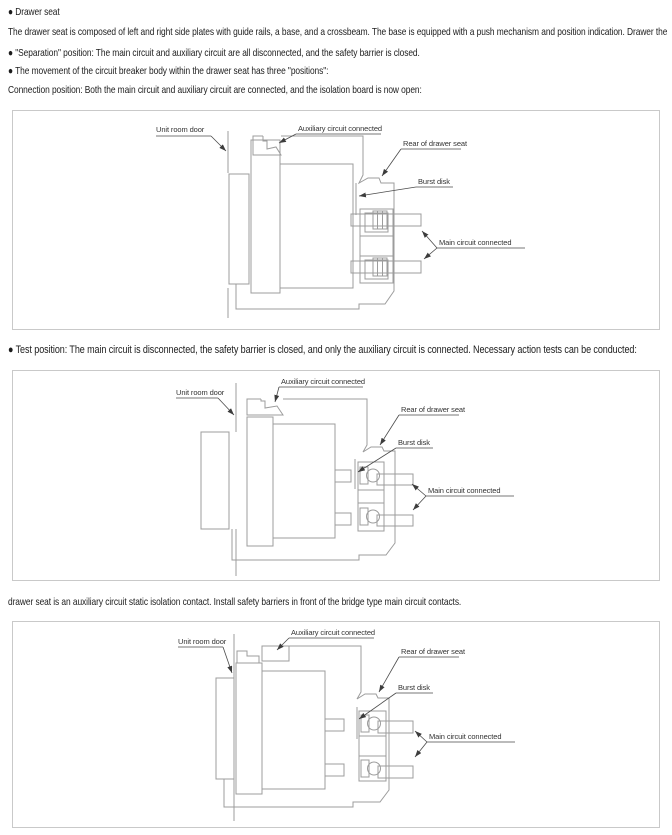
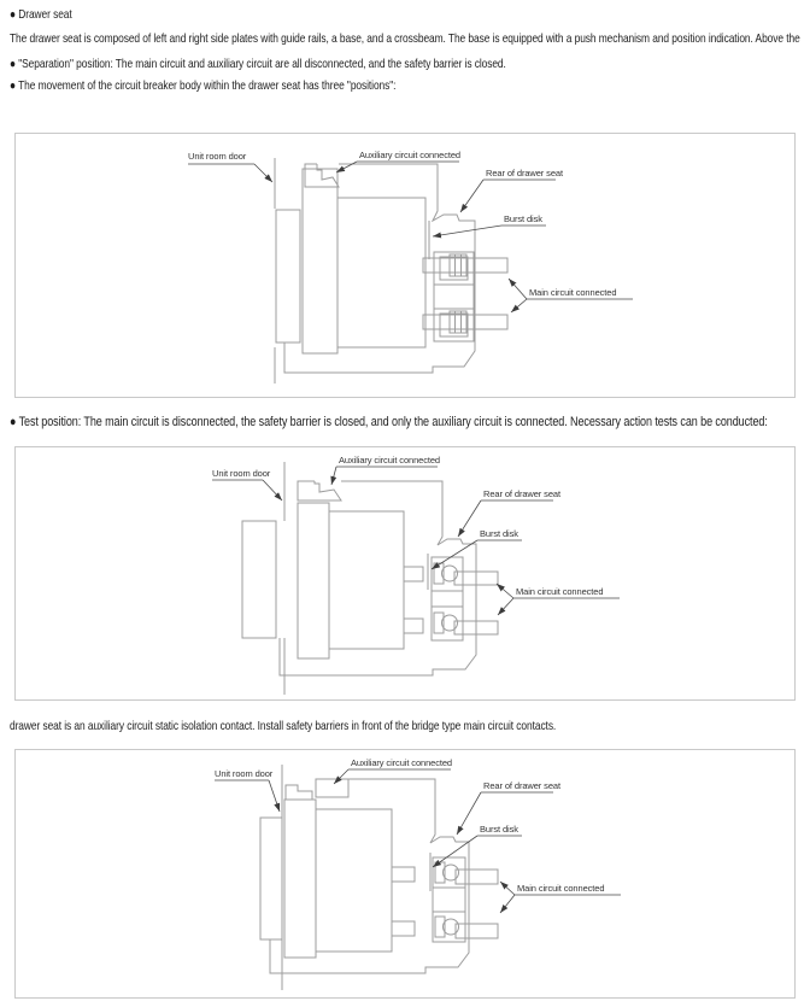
  ● Drawer seat
- The drawer seat is composed of left and right side plates with guide rails, a base, and a crossbeam. The base is equipped with a push mechanism and position indication. Drawer the
+ The drawer seat is composed of left and right side plates with guide rails, a base, and a crossbeam. The base is equipped with a push mechanism and position indication. Above the
  ● "Separation" position: The main circuit and auxiliary circuit are all disconnected, and the safety barrier is closed.
  ● The movement of the circuit breaker body within the drawer seat has three "positions":
- Connection position: Both the main circuit and auxiliary circuit are connected, and the isolation board is now open:
  ● Test position: The main circuit is disconnected, the safety barrier is closed, and only the auxiliary circuit is connected. Necessary action tests can be conducted:
  drawer seat is an auxiliary circuit static isolation contact. Install safety barriers in front of the bridge type main circuit contacts.
  Unit room door
  Auxiliary circuit connected
  Rear of drawer seat
  Burst disk
  Main circuit connected
  Unit room door
  Auxiliary circuit connected
  Rear of drawer seat
  Burst disk
  Main circuit connected
  Unit room door
  Auxiliary circuit connected
  Rear of drawer seat
  Burst disk
  Main circuit connected
